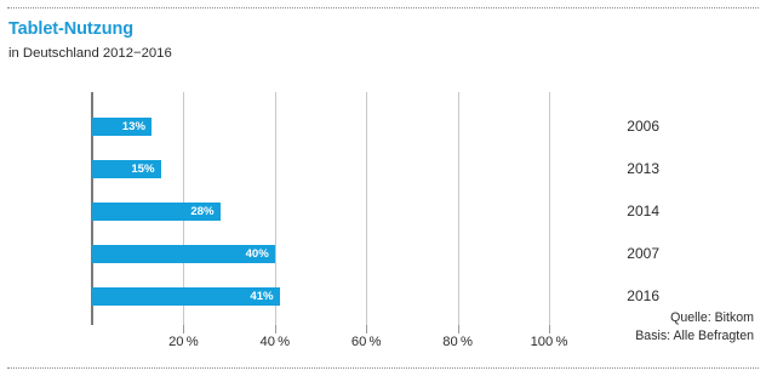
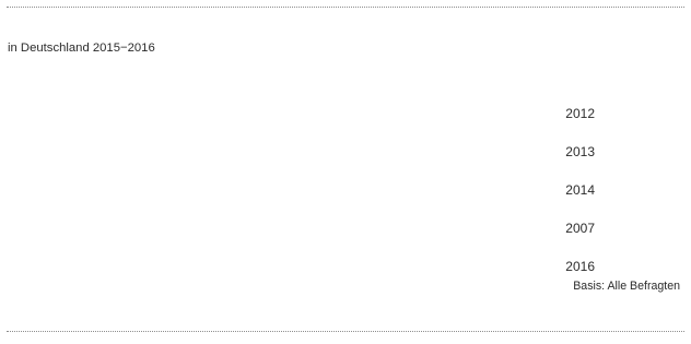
- Tablet-Nutzung
- in Deutschland 2012−2016
+ in Deutschland 2015−2016
- 20 %
- 40 %
- 60 %
- 80 %
- 100 %
- 13%
- 15%
- 28%
- 40%
- 41%
- 2006
+ 2012
  2013
  2014
  2007
  2016
- Quelle: Bitkom
  Basis: Alle Befragten
